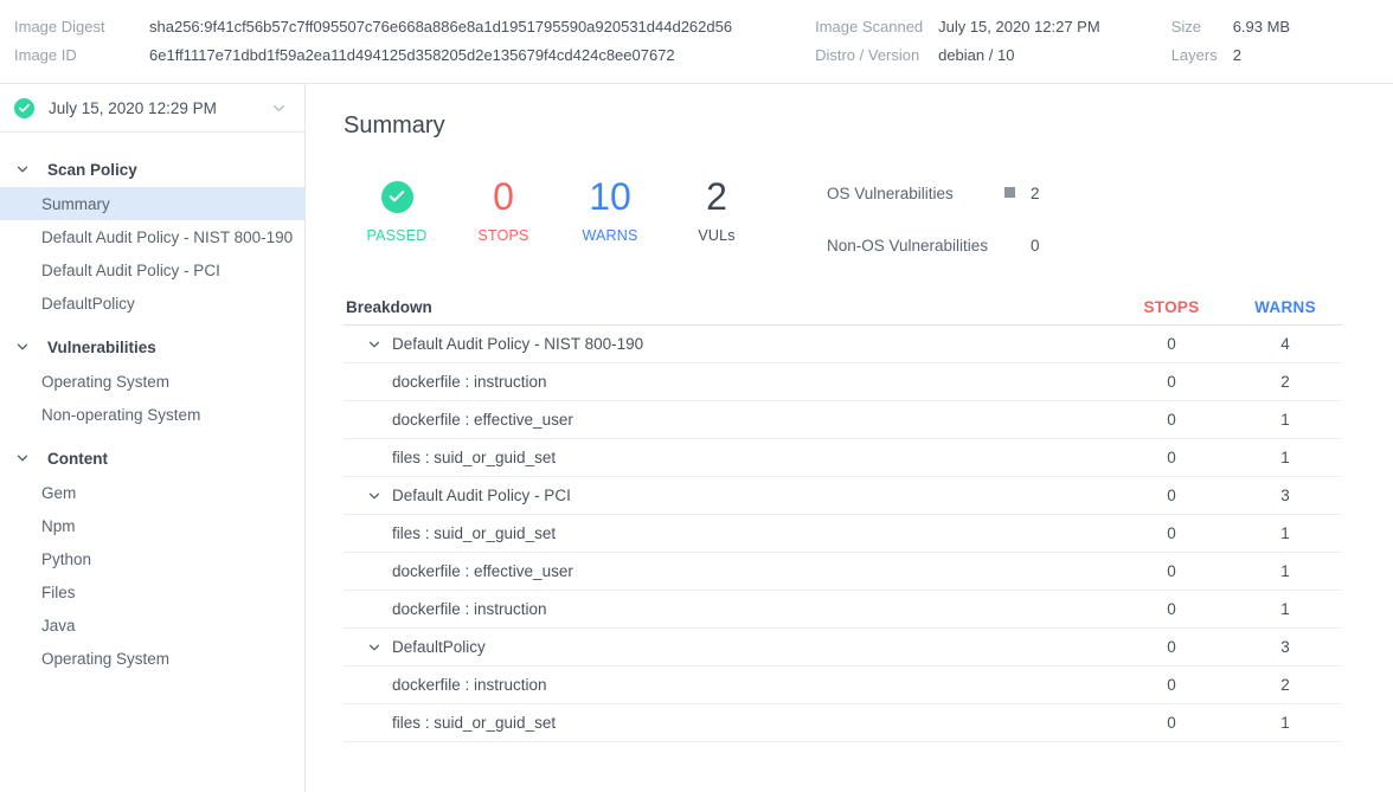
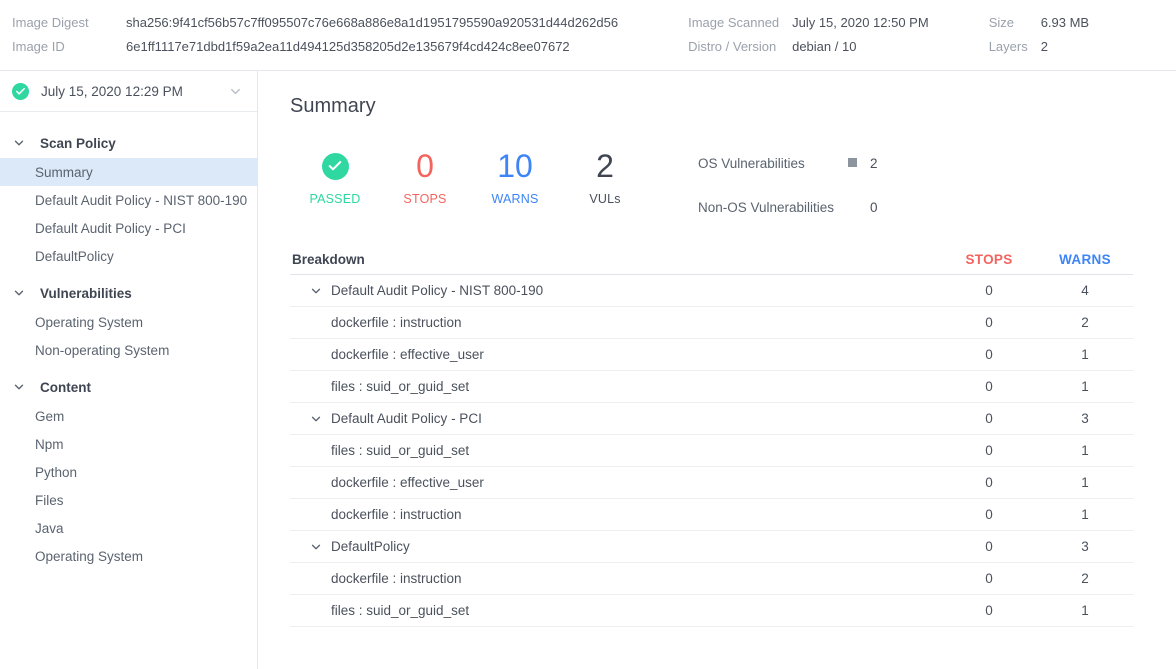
  Image Digest
  sha256:9f41cf56b57c7ff095507c76e668a886e8a1d1951795590a920531d44d262d56
  Image ID
  6e1ff1117e71dbd1f59a2ea11d494125d358205d2e135679f4cd424c8ee07672
  Image Scanned
- July 15, 2020 12:27 PM
+ July 15, 2020 12:50 PM
  Distro / Version
  debian / 10
  Size
  6.93 MB
  Layers
  2
  July 15, 2020 12:29 PM
  Scan Policy
  Summary
  Default Audit Policy - NIST 800-190
  Default Audit Policy - PCI
  DefaultPolicy
  Vulnerabilities
  Operating System
  Non-operating System
  Content
  Gem
  Npm
  Python
  Files
  Java
  Operating System
  Summary
  PASSED
  0
  STOPS
  10
  WARNS
  2
  VULs
  OS Vulnerabilities
  2
  Non-OS Vulnerabilities
  0
  Breakdown
  STOPS
  WARNS
  Default Audit Policy - NIST 800-190
  0
  4
  dockerfile : instruction
  0
  2
  dockerfile : effective_user
  0
  1
  files : suid_or_guid_set
  0
  1
  Default Audit Policy - PCI
  0
  3
  files : suid_or_guid_set
  0
  1
  dockerfile : effective_user
  0
  1
  dockerfile : instruction
  0
  1
  DefaultPolicy
  0
  3
  dockerfile : instruction
  0
  2
  files : suid_or_guid_set
  0
  1
